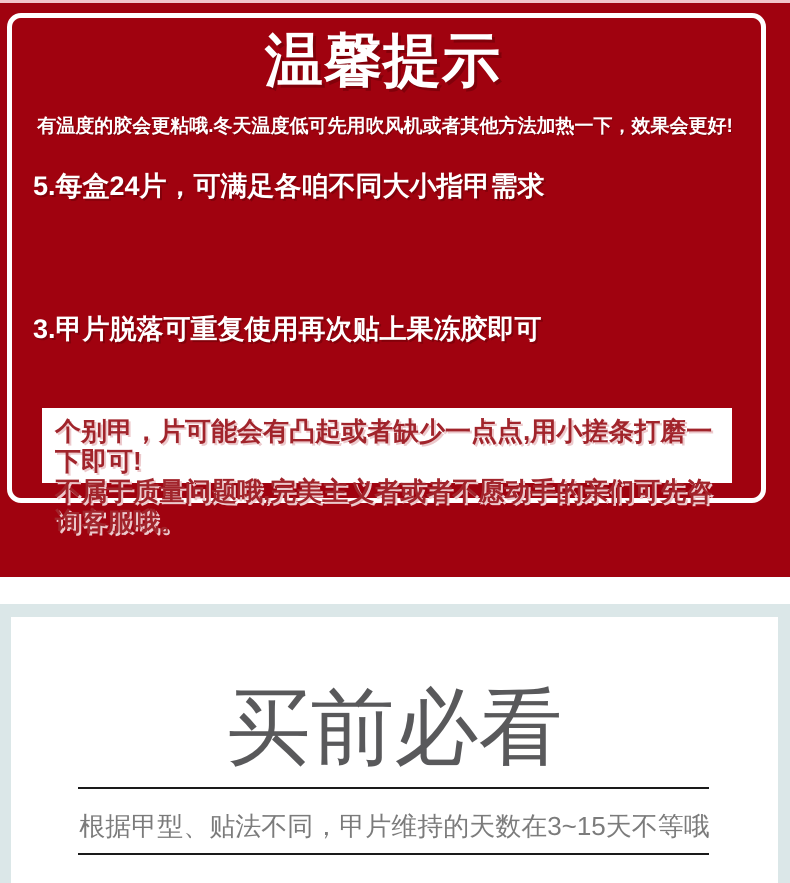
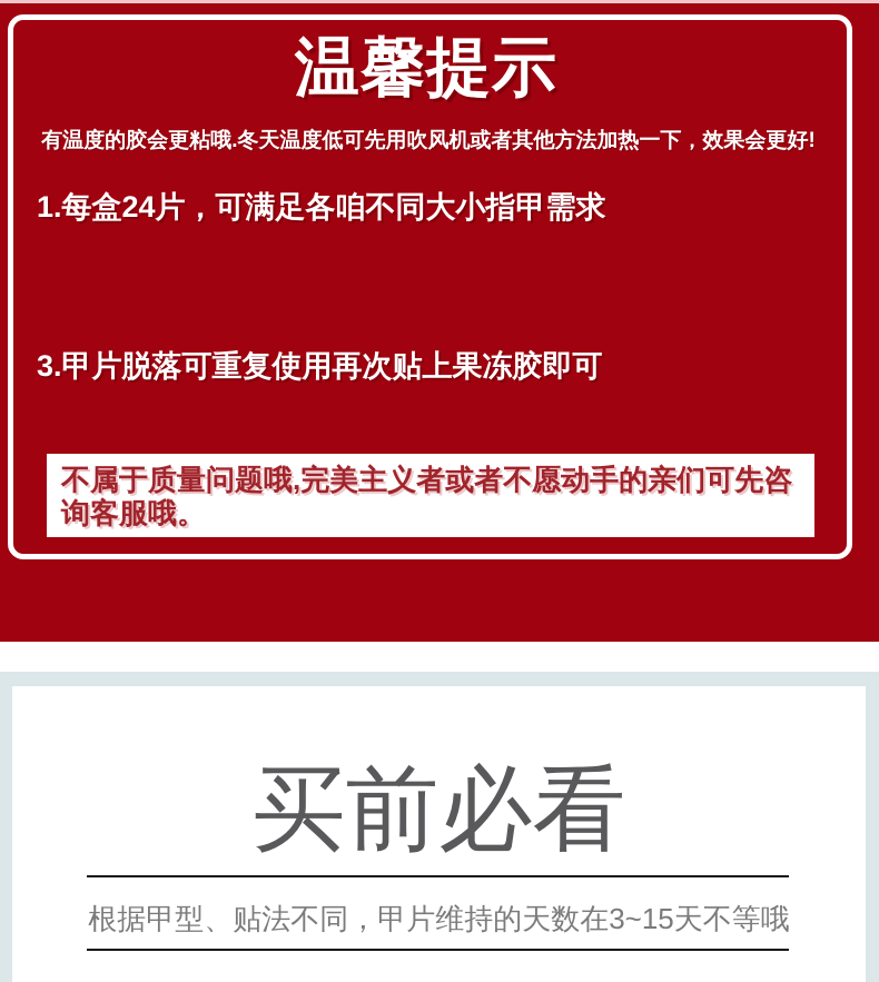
  温馨提示
  有温度的胶会更粘哦.冬天温度低可先用吹风机或者其他方法加热一下，效果会更好!
- 5.每盒24片，可满足各咱不同大小指甲需求
+ 1.每盒24片，可满足各咱不同大小指甲需求
  3.甲片脱落可重复使用再次贴上果冻胶即可
- 个别甲，片可能会有凸起或者缺少一点点,用小搓条打磨一下即可!
  不属于质量问题哦,完美主义者或者不愿动手的亲们可先咨询客服哦。
  买前必看
  根据甲型、贴法不同，甲片维持的天数在3~15天不等哦
